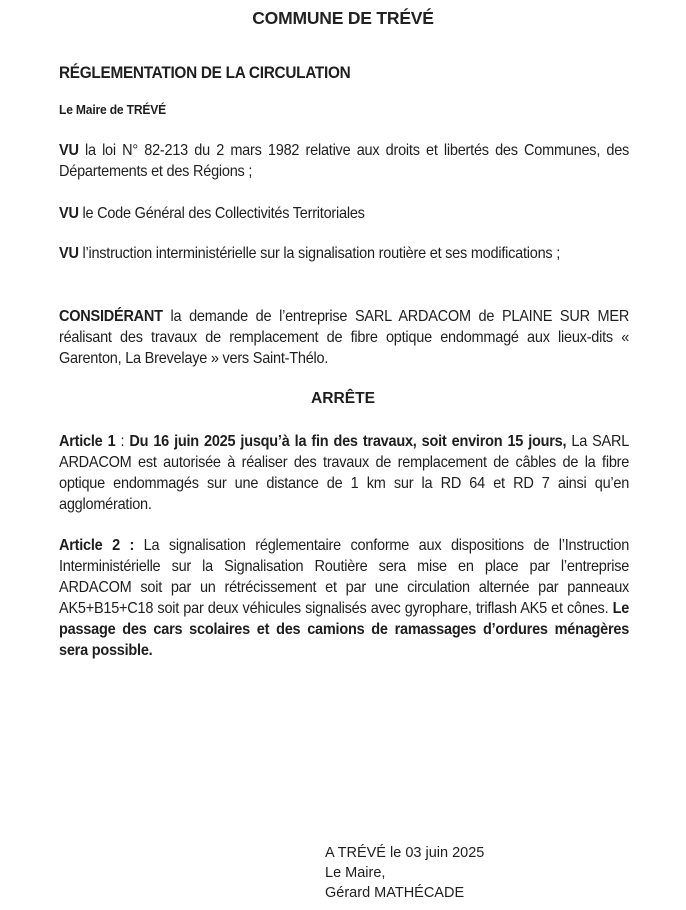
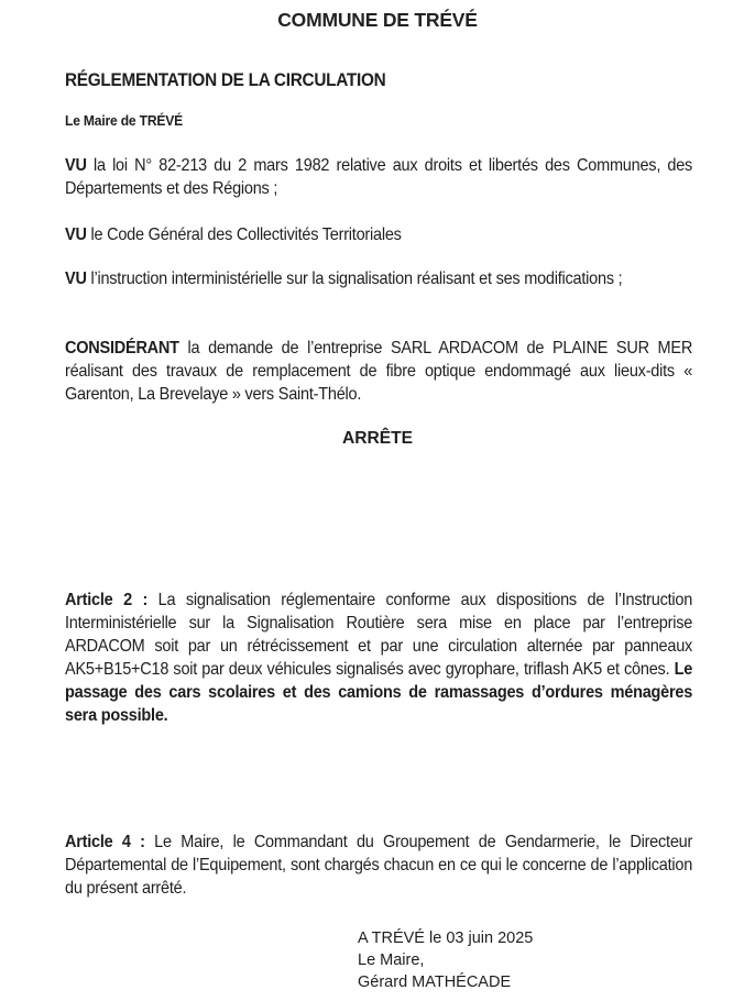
  COMMUNE DE TRÉVÉ
  RÉGLEMENTATION DE LA CIRCULATION
  Le Maire de TRÉVÉ
  VU la loi N° 82-213 du 2 mars 1982 relative aux droits et libertés des Communes, des Départements et des Régions ;
  VU le Code Général des Collectivités Territoriales
- VU l’instruction interministérielle sur la signalisation routière et ses modifications ;
+ VU l’instruction interministérielle sur la signalisation réalisant et ses modifications ;
  CONSIDÉRANT la demande de l’entreprise SARL ARDACOM de PLAINE SUR MER réalisant des travaux de remplacement de fibre optique endommagé aux lieux-dits « Garenton, La Brevelaye » vers Saint-Thélo.
  ARRÊTE
- Article 1 : Du 16 juin 2025 jusqu’à la fin des travaux, soit environ 15 jours, La SARL ARDACOM est autorisée à réaliser des travaux de remplacement de câbles de la fibre optique endommagés sur une distance de 1 km sur la RD 64 et RD 7 ainsi qu’en agglomération.
  Article 2 : La signalisation réglementaire conforme aux dispositions de l’Instruction Interministérielle sur la Signalisation Routière sera mise en place par l’entreprise ARDACOM soit par un rétrécissement et par une circulation alternée par panneaux AK5+B15+C18 soit par deux véhicules signalisés avec gyrophare, triflash AK5 et cônes. Le passage des cars scolaires et des camions de ramassages d’ordures ménagères sera possible.
+ Article 4 : Le Maire, le Commandant du Groupement de Gendarmerie, le Directeur Départemental de l’Equipement, sont chargés chacun en ce qui le concerne de l’application du présent arrêté.
  A TRÉVÉ le 03 juin 2025
  Le Maire,
  Gérard MATHÉCADE
